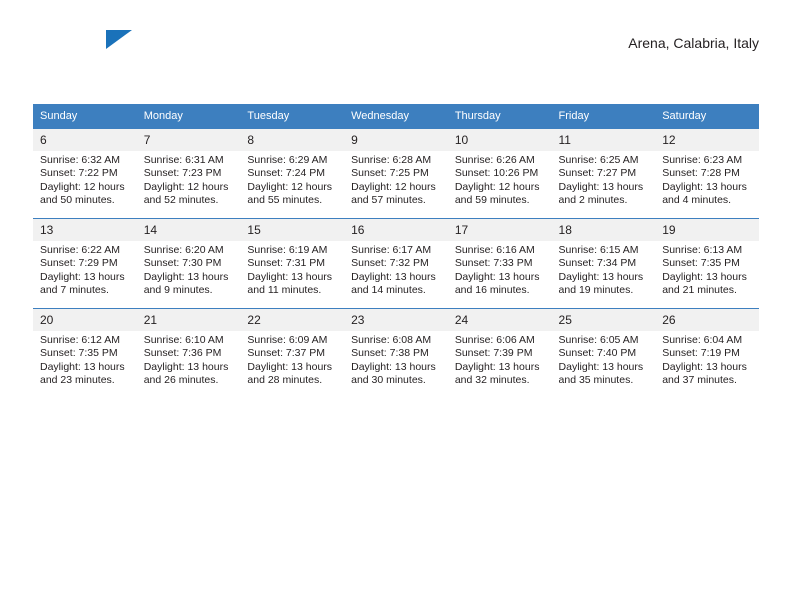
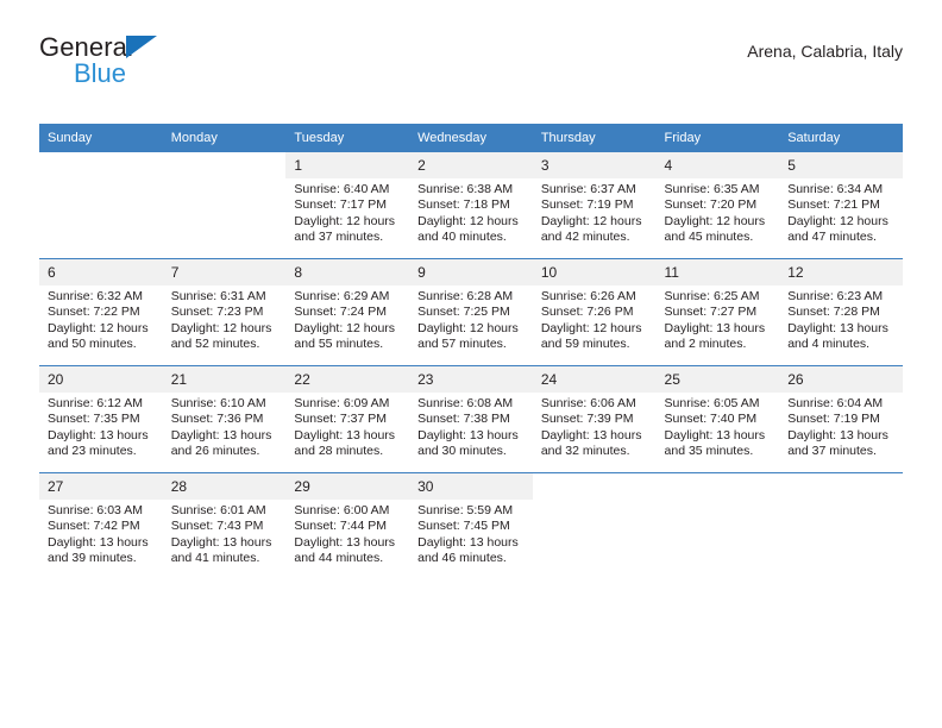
+ General
+ Blue
  Arena, Calabria, Italy
  Sunday	Monday	Tuesday	Wednesday	Thursday	Friday	Saturday
+ 		1Sunrise: 6:40 AMSunset: 7:17 PMDaylight: 12 hours and 37 minutes.	2Sunrise: 6:38 AMSunset: 7:18 PMDaylight: 12 hours and 40 minutes.	3Sunrise: 6:37 AMSunset: 7:19 PMDaylight: 12 hours and 42 minutes.	4Sunrise: 6:35 AMSunset: 7:20 PMDaylight: 12 hours and 45 minutes.	5Sunrise: 6:34 AMSunset: 7:21 PMDaylight: 12 hours and 47 minutes.
- 6Sunrise: 6:32 AMSunset: 7:22 PMDaylight: 12 hours and 50 minutes.	7Sunrise: 6:31 AMSunset: 7:23 PMDaylight: 12 hours and 52 minutes.	8Sunrise: 6:29 AMSunset: 7:24 PMDaylight: 12 hours and 55 minutes.	9Sunrise: 6:28 AMSunset: 7:25 PMDaylight: 12 hours and 57 minutes.	10Sunrise: 6:26 AMSunset: 10:26 PMDaylight: 12 hours and 59 minutes.	11Sunrise: 6:25 AMSunset: 7:27 PMDaylight: 13 hours and 2 minutes.	12Sunrise: 6:23 AMSunset: 7:28 PMDaylight: 13 hours and 4 minutes.
+ 6Sunrise: 6:32 AMSunset: 7:22 PMDaylight: 12 hours and 50 minutes.	7Sunrise: 6:31 AMSunset: 7:23 PMDaylight: 12 hours and 52 minutes.	8Sunrise: 6:29 AMSunset: 7:24 PMDaylight: 12 hours and 55 minutes.	9Sunrise: 6:28 AMSunset: 7:25 PMDaylight: 12 hours and 57 minutes.	10Sunrise: 6:26 AMSunset: 7:26 PMDaylight: 12 hours and 59 minutes.	11Sunrise: 6:25 AMSunset: 7:27 PMDaylight: 13 hours and 2 minutes.	12Sunrise: 6:23 AMSunset: 7:28 PMDaylight: 13 hours and 4 minutes.
- 13Sunrise: 6:22 AMSunset: 7:29 PMDaylight: 13 hours and 7 minutes.	14Sunrise: 6:20 AMSunset: 7:30 PMDaylight: 13 hours and 9 minutes.	15Sunrise: 6:19 AMSunset: 7:31 PMDaylight: 13 hours and 11 minutes.	16Sunrise: 6:17 AMSunset: 7:32 PMDaylight: 13 hours and 14 minutes.	17Sunrise: 6:16 AMSunset: 7:33 PMDaylight: 13 hours and 16 minutes.	18Sunrise: 6:15 AMSunset: 7:34 PMDaylight: 13 hours and 19 minutes.	19Sunrise: 6:13 AMSunset: 7:35 PMDaylight: 13 hours and 21 minutes.
  20Sunrise: 6:12 AMSunset: 7:35 PMDaylight: 13 hours and 23 minutes.	21Sunrise: 6:10 AMSunset: 7:36 PMDaylight: 13 hours and 26 minutes.	22Sunrise: 6:09 AMSunset: 7:37 PMDaylight: 13 hours and 28 minutes.	23Sunrise: 6:08 AMSunset: 7:38 PMDaylight: 13 hours and 30 minutes.	24Sunrise: 6:06 AMSunset: 7:39 PMDaylight: 13 hours and 32 minutes.	25Sunrise: 6:05 AMSunset: 7:40 PMDaylight: 13 hours and 35 minutes.	26Sunrise: 6:04 AMSunset: 7:19 PMDaylight: 13 hours and 37 minutes.
+ 27Sunrise: 6:03 AMSunset: 7:42 PMDaylight: 13 hours and 39 minutes.	28Sunrise: 6:01 AMSunset: 7:43 PMDaylight: 13 hours and 41 minutes.	29Sunrise: 6:00 AMSunset: 7:44 PMDaylight: 13 hours and 44 minutes.	30Sunrise: 5:59 AMSunset: 7:45 PMDaylight: 13 hours and 46 minutes.
